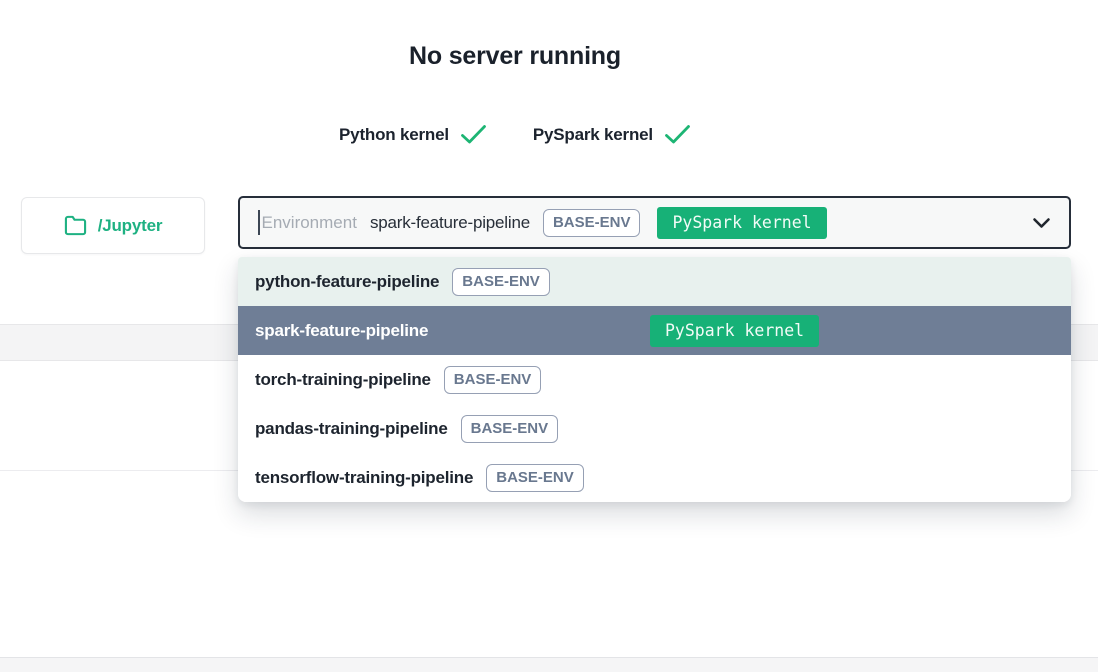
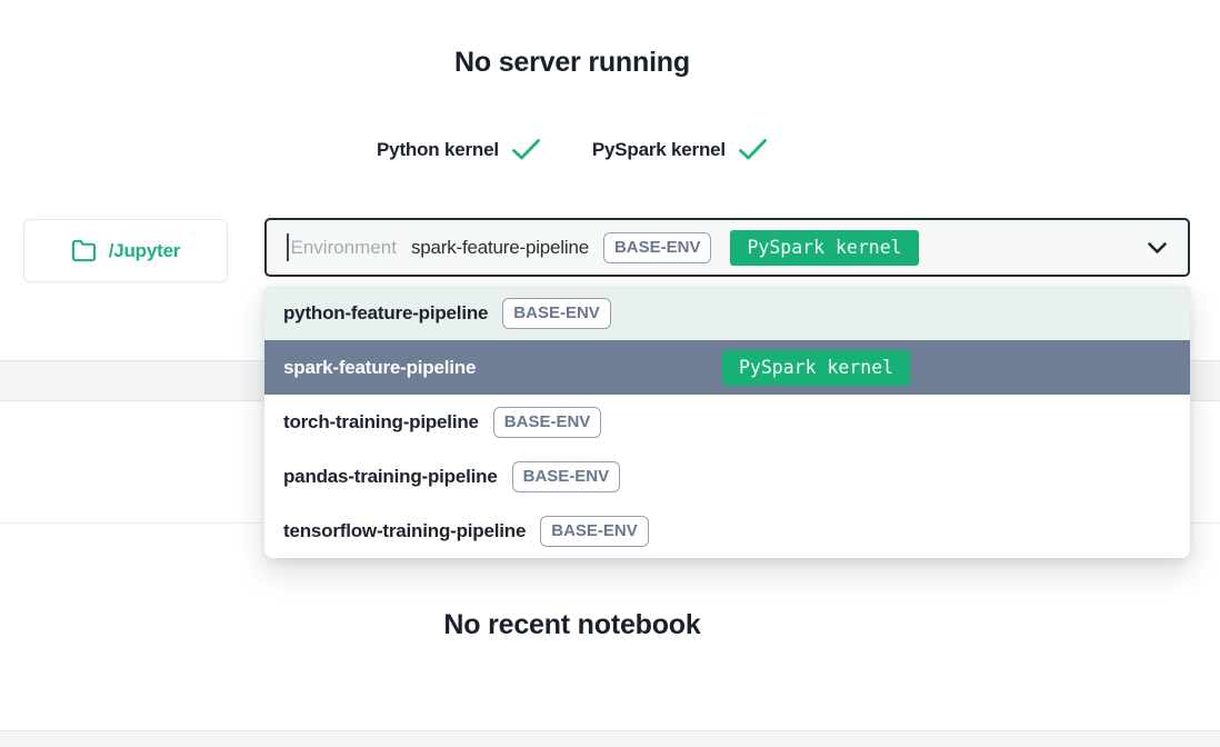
  No server running
  Python kernel
  PySpark kernel
  /Jupyter
  Environment
  spark-feature-pipeline
  BASE-ENV
  PySpark kernel
  python-feature-pipeline
  BASE-ENV
  spark-feature-pipeline
  PySpark kernel
  torch-training-pipeline
  BASE-ENV
  pandas-training-pipeline
  BASE-ENV
  tensorflow-training-pipeline
  BASE-ENV
+ No recent notebook
